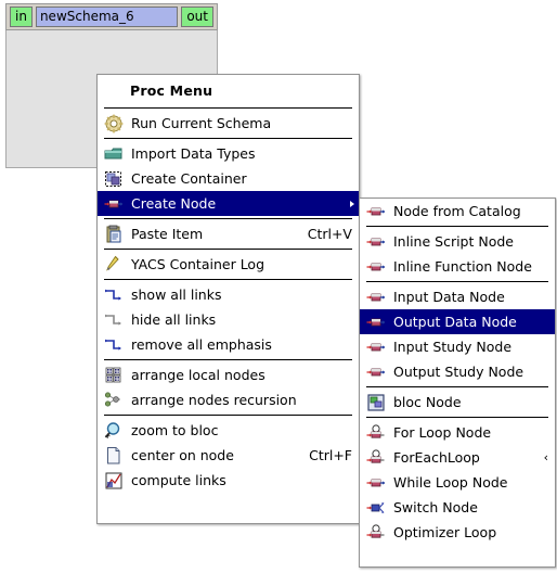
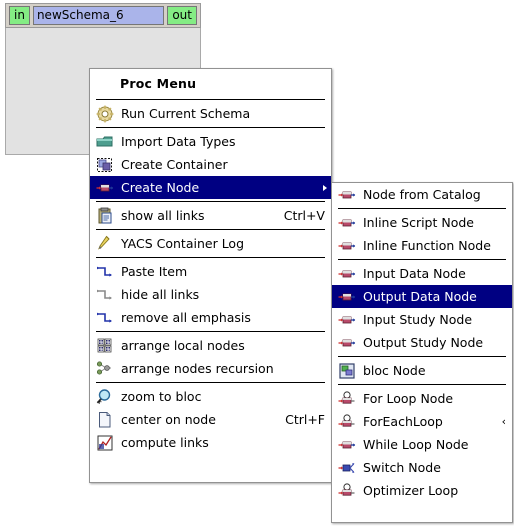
  in
  newSchema_6
  out
  Proc Menu
  Run Current Schema
  Import Data Types
  Create Container
  Create Node
- Paste Item
+ show all links
  Ctrl+V
  YACS Container Log
- show all links
+ Paste Item
  hide all links
  remove all emphasis
  arrange local nodes
  arrange nodes recursion
  +
  zoom to bloc
  center on node
  Ctrl+F
  compute links
  Node from Catalog
  Inline Script Node
  Inline Function Node
  Input Data Node
  Output Data Node
  Input Study Node
  Output Study Node
  bloc Node
  For Loop Node
  ForEachLoop
  ‹
  While Loop Node
  Switch Node
  Optimizer Loop
